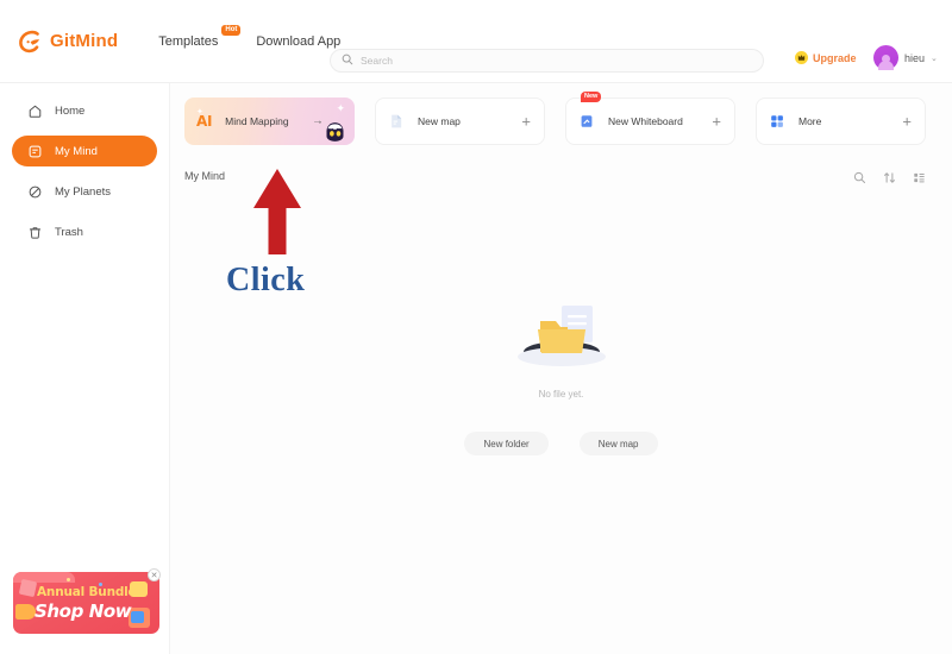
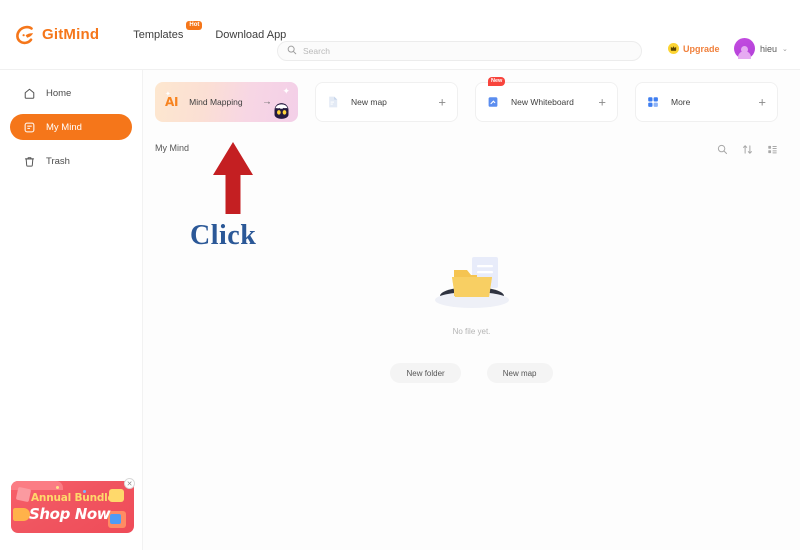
  GitMind
  Templates
  Download App
  Search
  Upgrade
  hieu
  Home
  My Mind
- My Planets
  Trash
  Annual Bundle
  Shop Now
  AI
  Mind Mapping
  →
  ✦
  New map
  +
  New Whiteboard
  +
  More
  +
  My Mind
  No file yet.
  New folder
  New map
  Click
